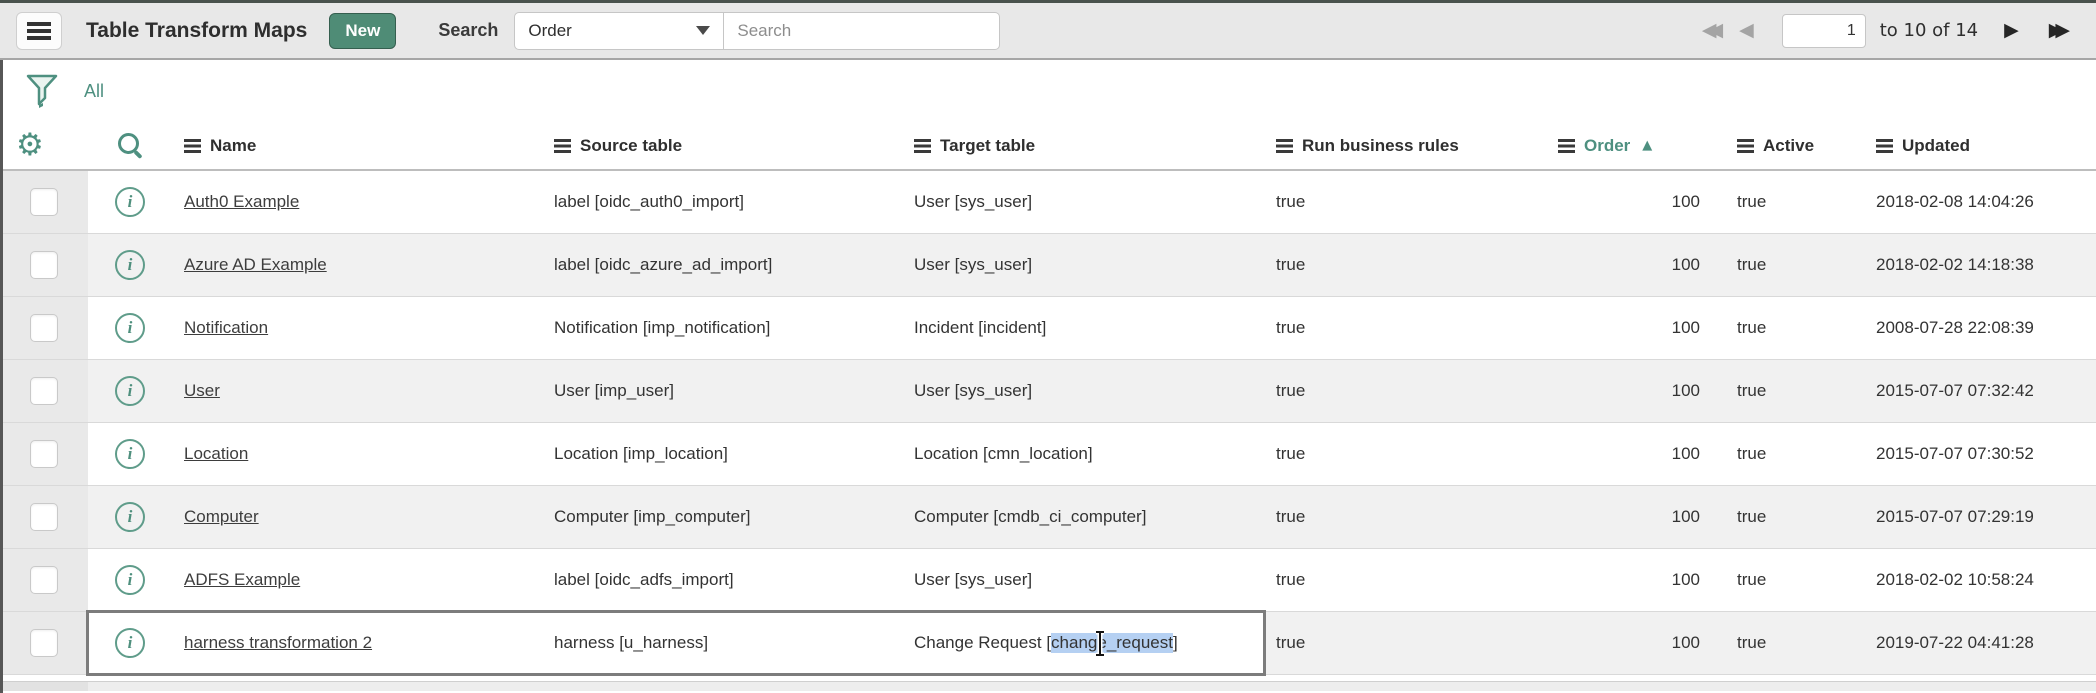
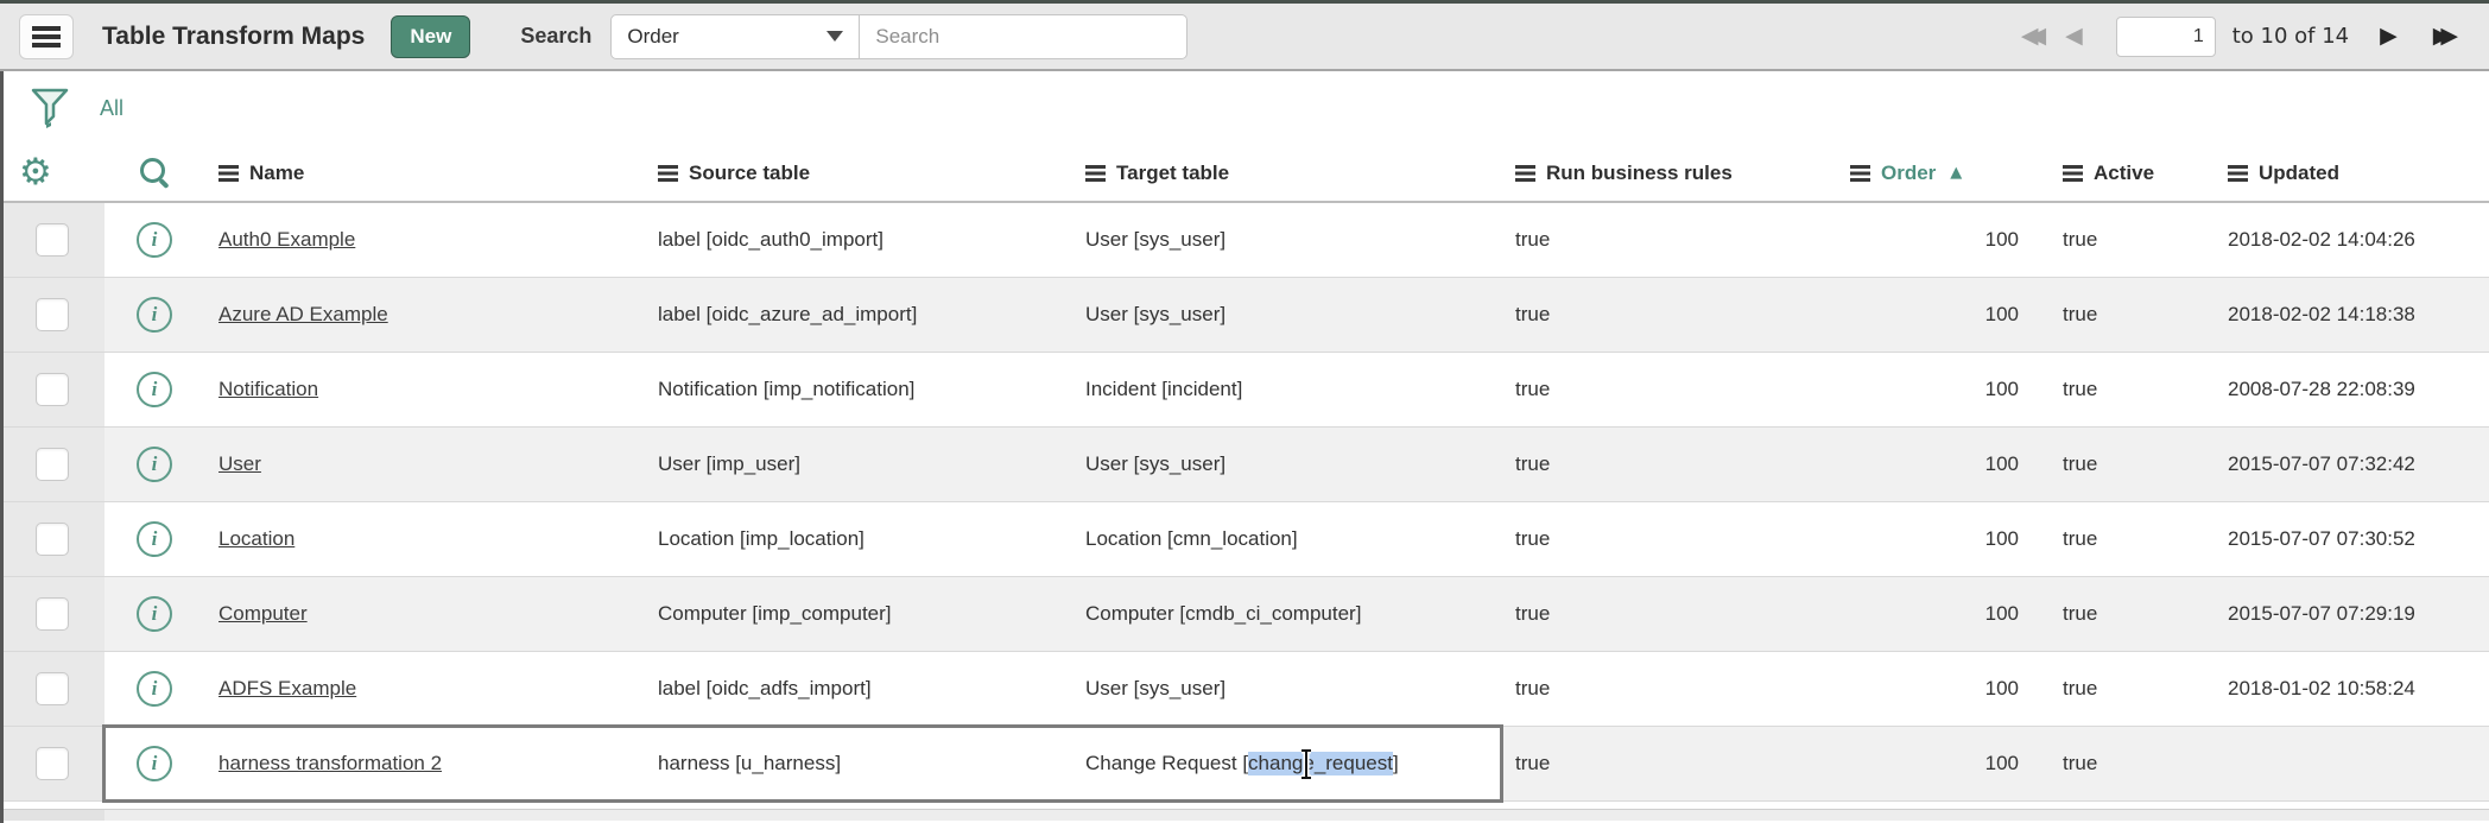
  Table Transform Maps
  New
  Search
  Order
  Search
  ◀◀
  ◀
  1
  to 10 of 14
  ▶
  ▶▶
  All
  ⚙
  Name
  Source table
  Target table
  Run business rules
  Order
  ▲
  Active
  Updated
  i
  Auth0 Example
  label [oidc_auth0_import]
  User [sys_user]
  true
  100
  true
- 2018-02-08 14:04:26
+ 2018-02-02 14:04:26
  i
  Azure AD Example
  label [oidc_azure_ad_import]
  User [sys_user]
  true
  100
  true
  2018-02-02 14:18:38
  i
  Notification
  Notification [imp_notification]
  Incident [incident]
  true
  100
  true
  2008-07-28 22:08:39
  i
  User
  User [imp_user]
  User [sys_user]
  true
  100
  true
  2015-07-07 07:32:42
  i
  Location
  Location [imp_location]
  Location [cmn_location]
  true
  100
  true
  2015-07-07 07:30:52
  i
  Computer
  Computer [imp_computer]
  Computer [cmdb_ci_computer]
  true
  100
  true
  2015-07-07 07:29:19
  i
  ADFS Example
  label [oidc_adfs_import]
  User [sys_user]
  true
  100
  true
- 2018-02-02 10:58:24
+ 2018-01-02 10:58:24
  i
  harness transformation 2
  harness [u_harness]
  Change Request [
  change_request
  ]
  true
  100
  true
- 2019-07-22 04:41:28
